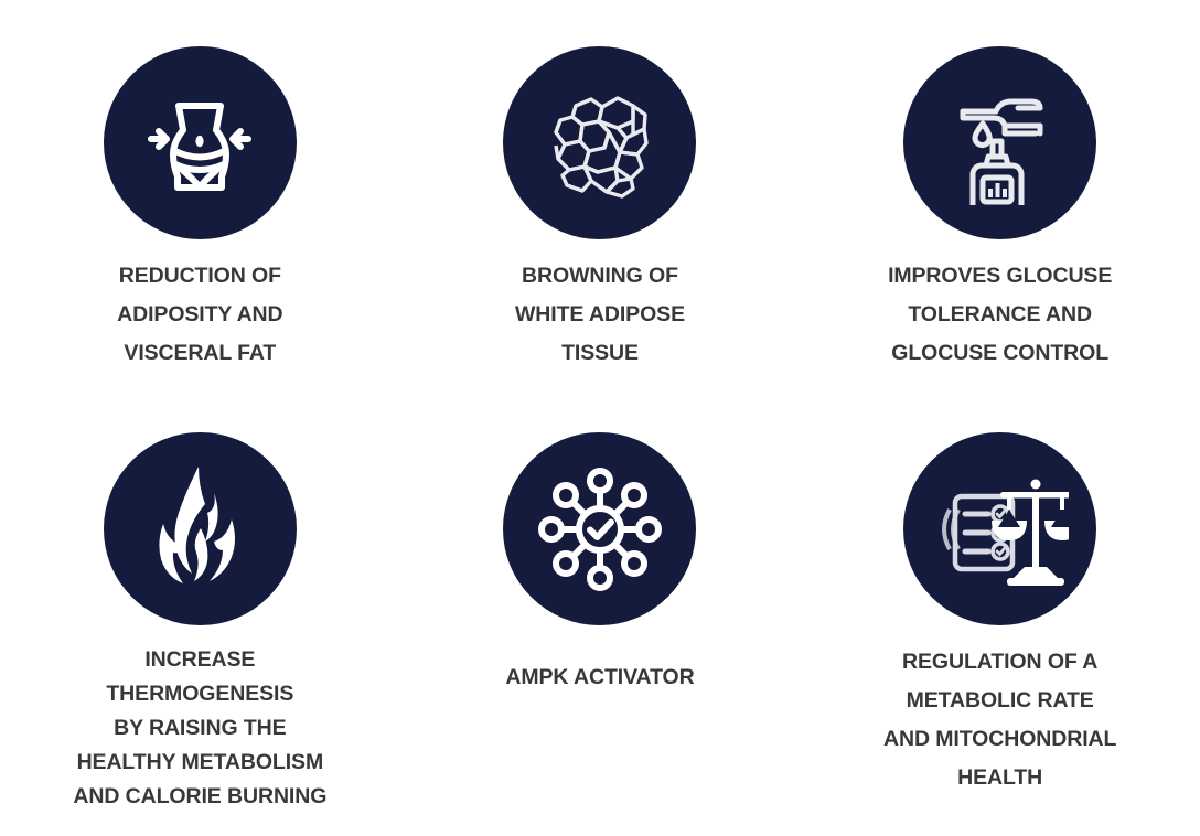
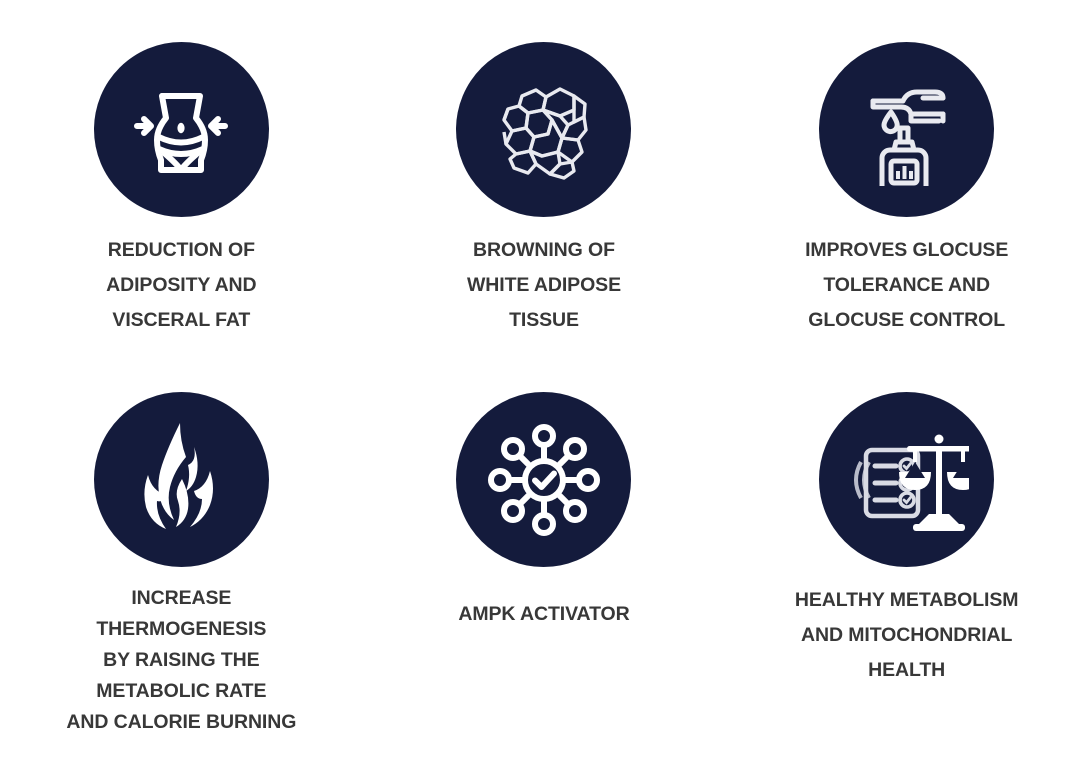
  REDUCTION OF
  ADIPOSITY AND
  VISCERAL FAT
  BROWNING OF
  WHITE ADIPOSE
  TISSUE
  IMPROVES GLOCUSE
  TOLERANCE AND
  GLOCUSE CONTROL
  INCREASE
  THERMOGENESIS
  BY RAISING THE
- HEALTHY METABOLISM
+ METABOLIC RATE
  AND CALORIE BURNING
  AMPK ACTIVATOR
- REGULATION OF A
- METABOLIC RATE
+ HEALTHY METABOLISM
  AND MITOCHONDRIAL
  HEALTH
